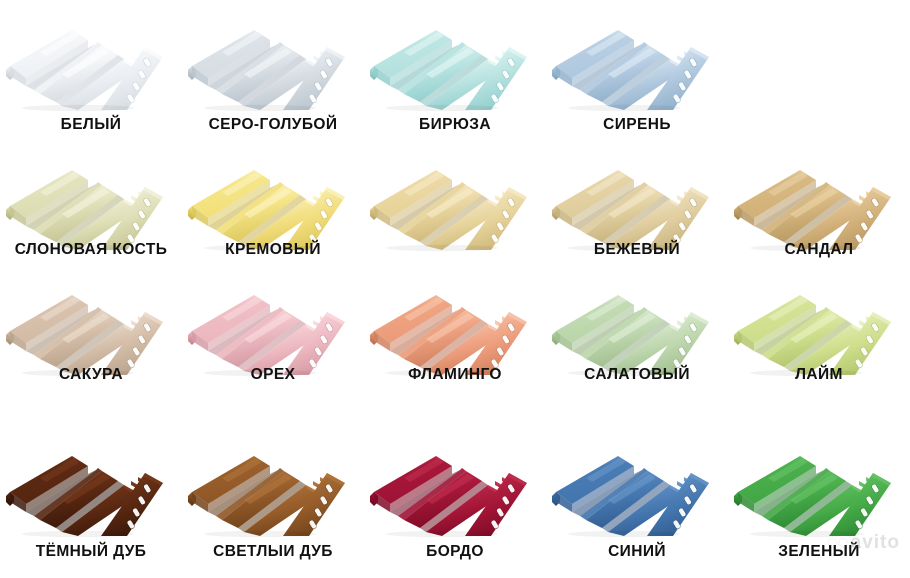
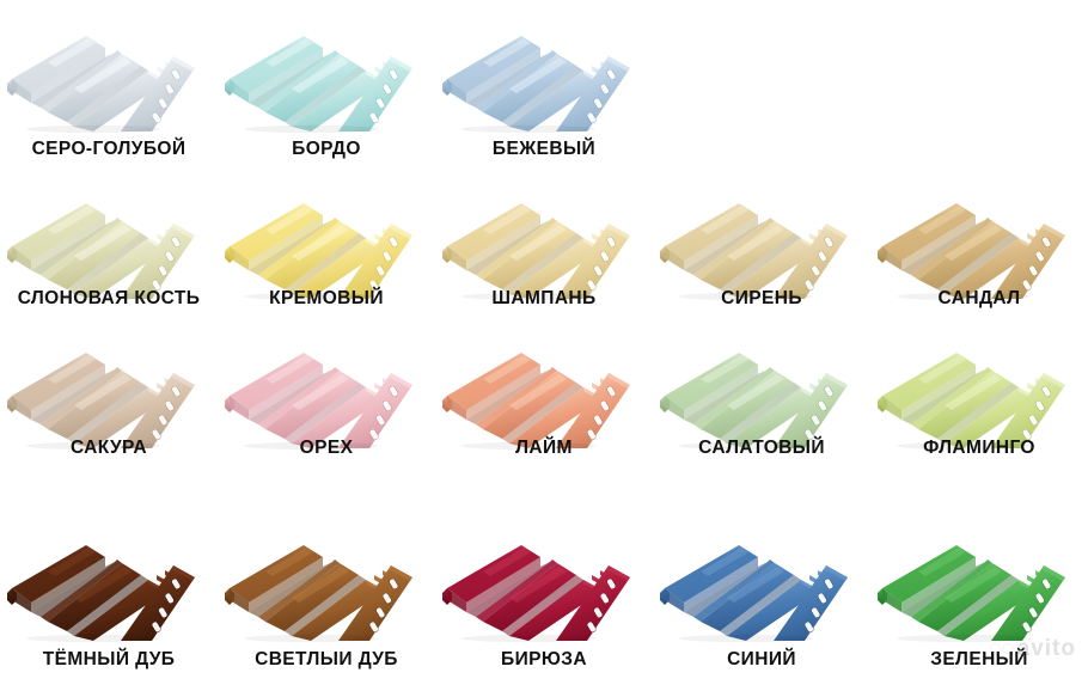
- БЕЛЫЙ
  СЕРО-ГОЛУБОЙ
- БИРЮЗА
+ БОРДО
- СИРЕНЬ
+ БЕЖЕВЫЙ
  СЛОНОВАЯ КОСТЬ
  КРЕМОВЫЙ
+ ШАМПАНЬ
- БЕЖЕВЫЙ
+ СИРЕНЬ
  САНДАЛ
  САКУРА
  ОРЕХ
- ФЛАМИНГО
+ ЛАЙМ
  САЛАТОВЫЙ
- ЛАЙМ
+ ФЛАМИНГО
  ТЁМНЫЙ ДУБ
  СВЕТЛЫИ ДУБ
- БОРДО
+ БИРЮЗА
  СИНИЙ
  ЗЕЛЕНЫЙ
  ◌◌ avito
